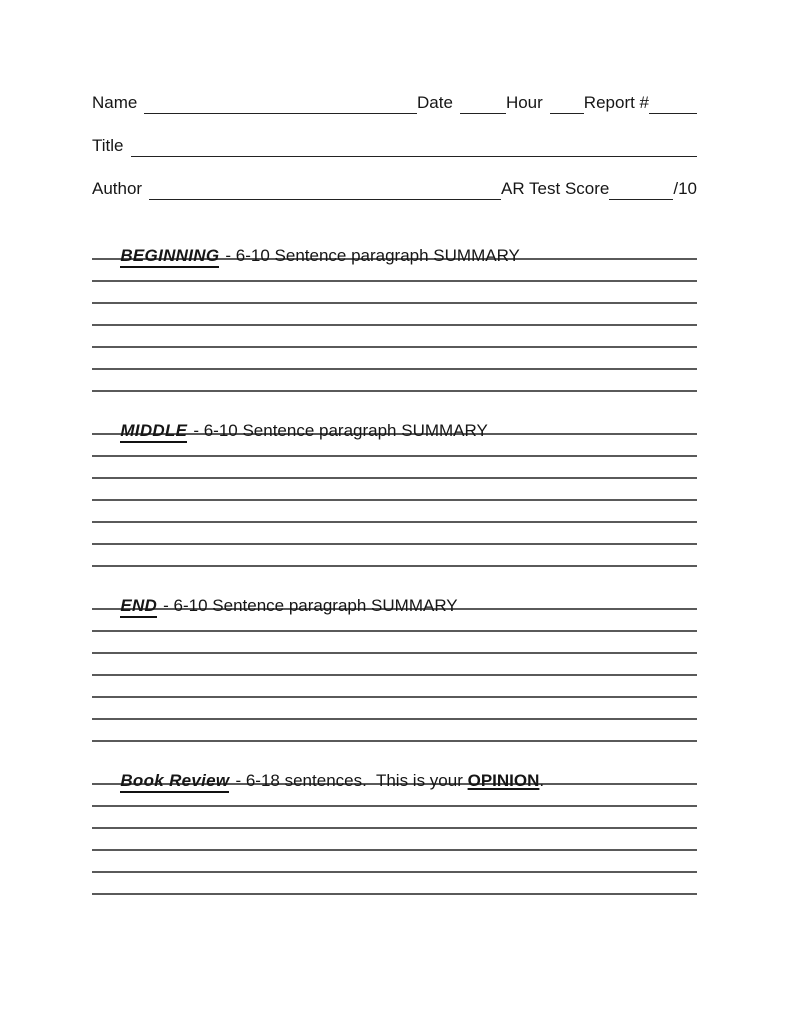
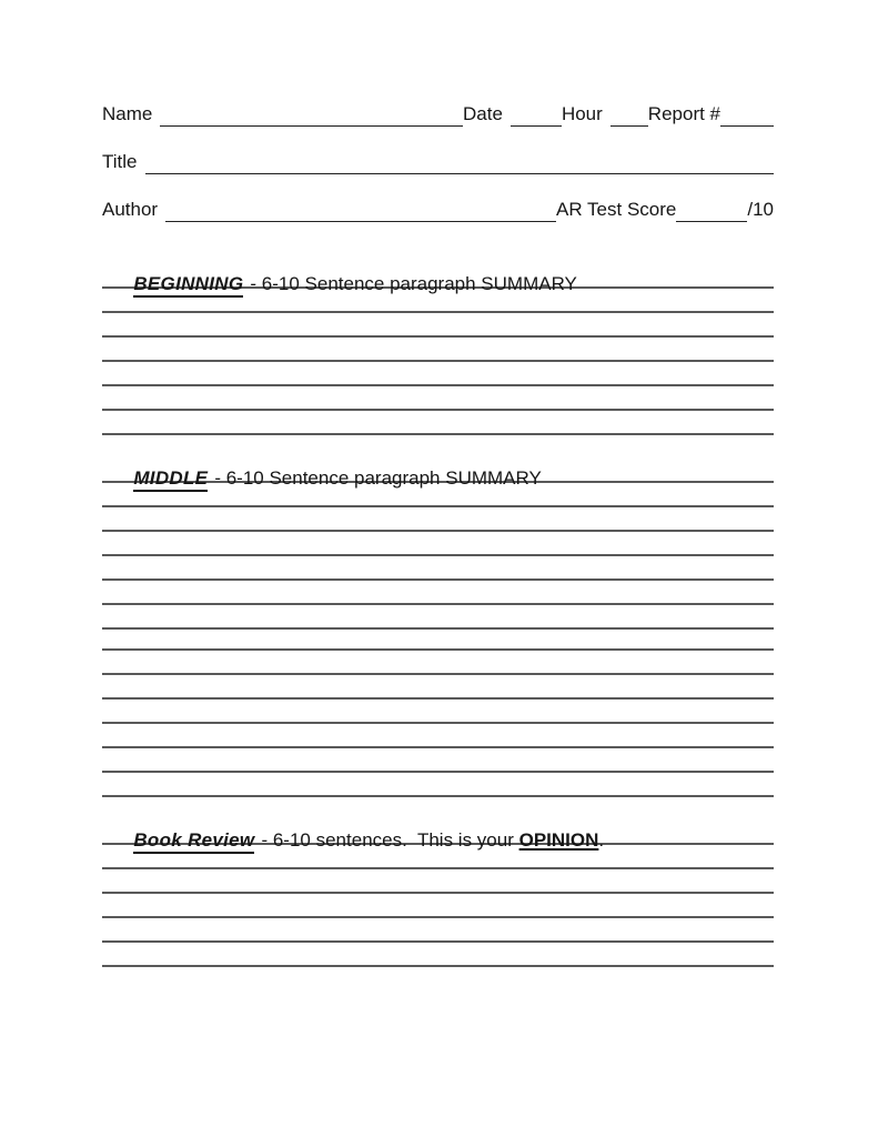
  Name
  Date
  Hour
  Report #
  Title
  Author
  AR Test Score
  /10
  BEGINNING - 6-10 Sentence paragraph SUMMARY
  MIDDLE - 6-10 Sentence paragraph SUMMARY
- END - 6-10 Sentence paragraph SUMMARY
- Book Review - 6-18 sentences. This is your OPINION.
+ Book Review - 6-10 sentences. This is your OPINION.
